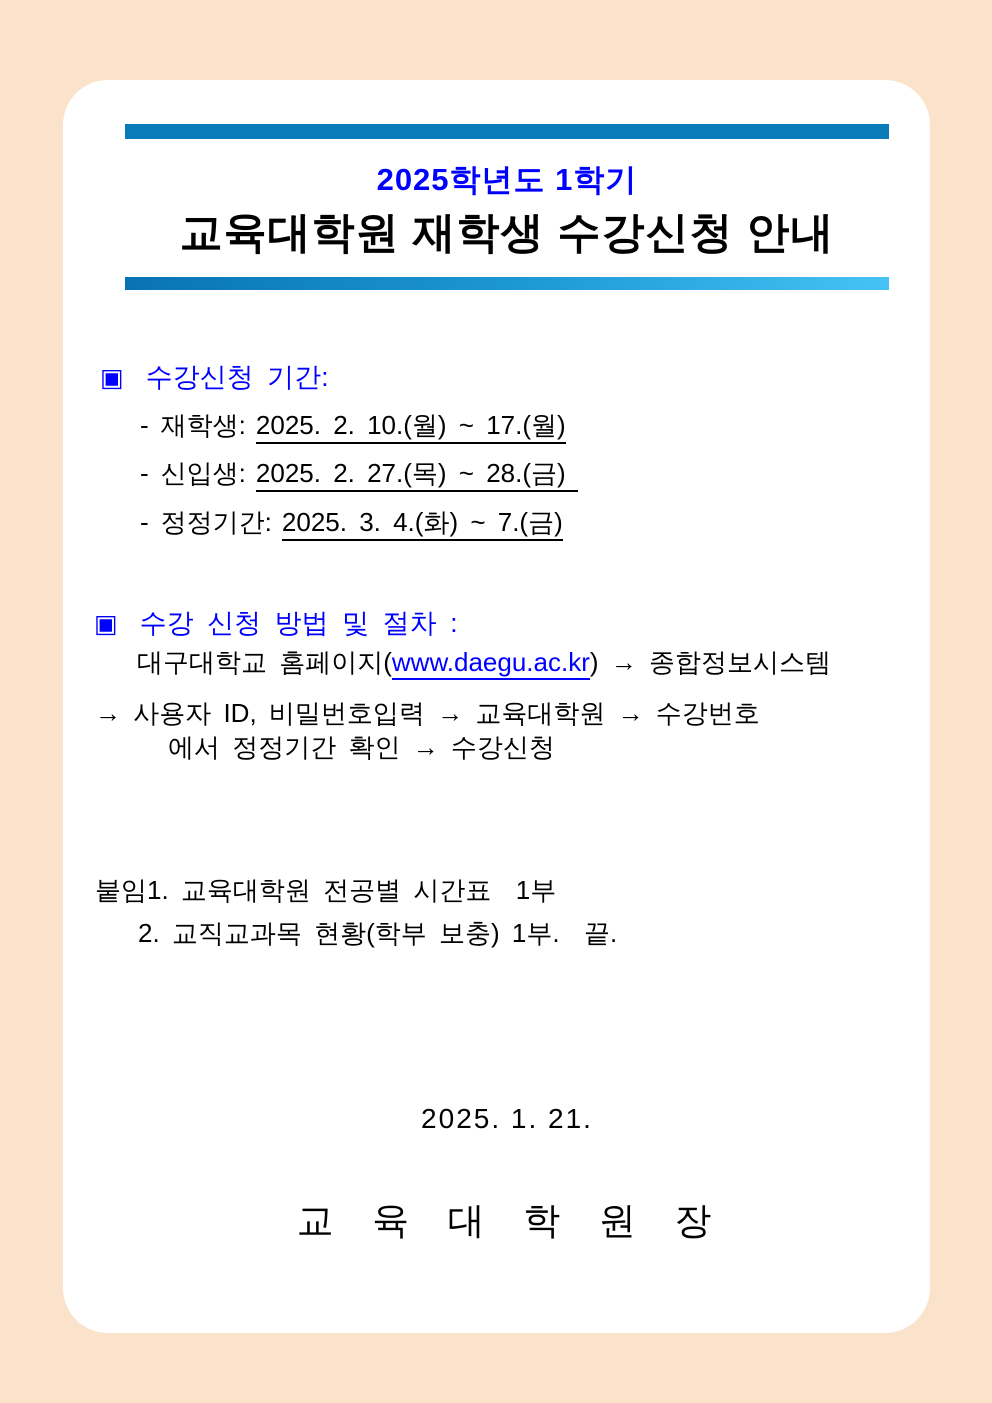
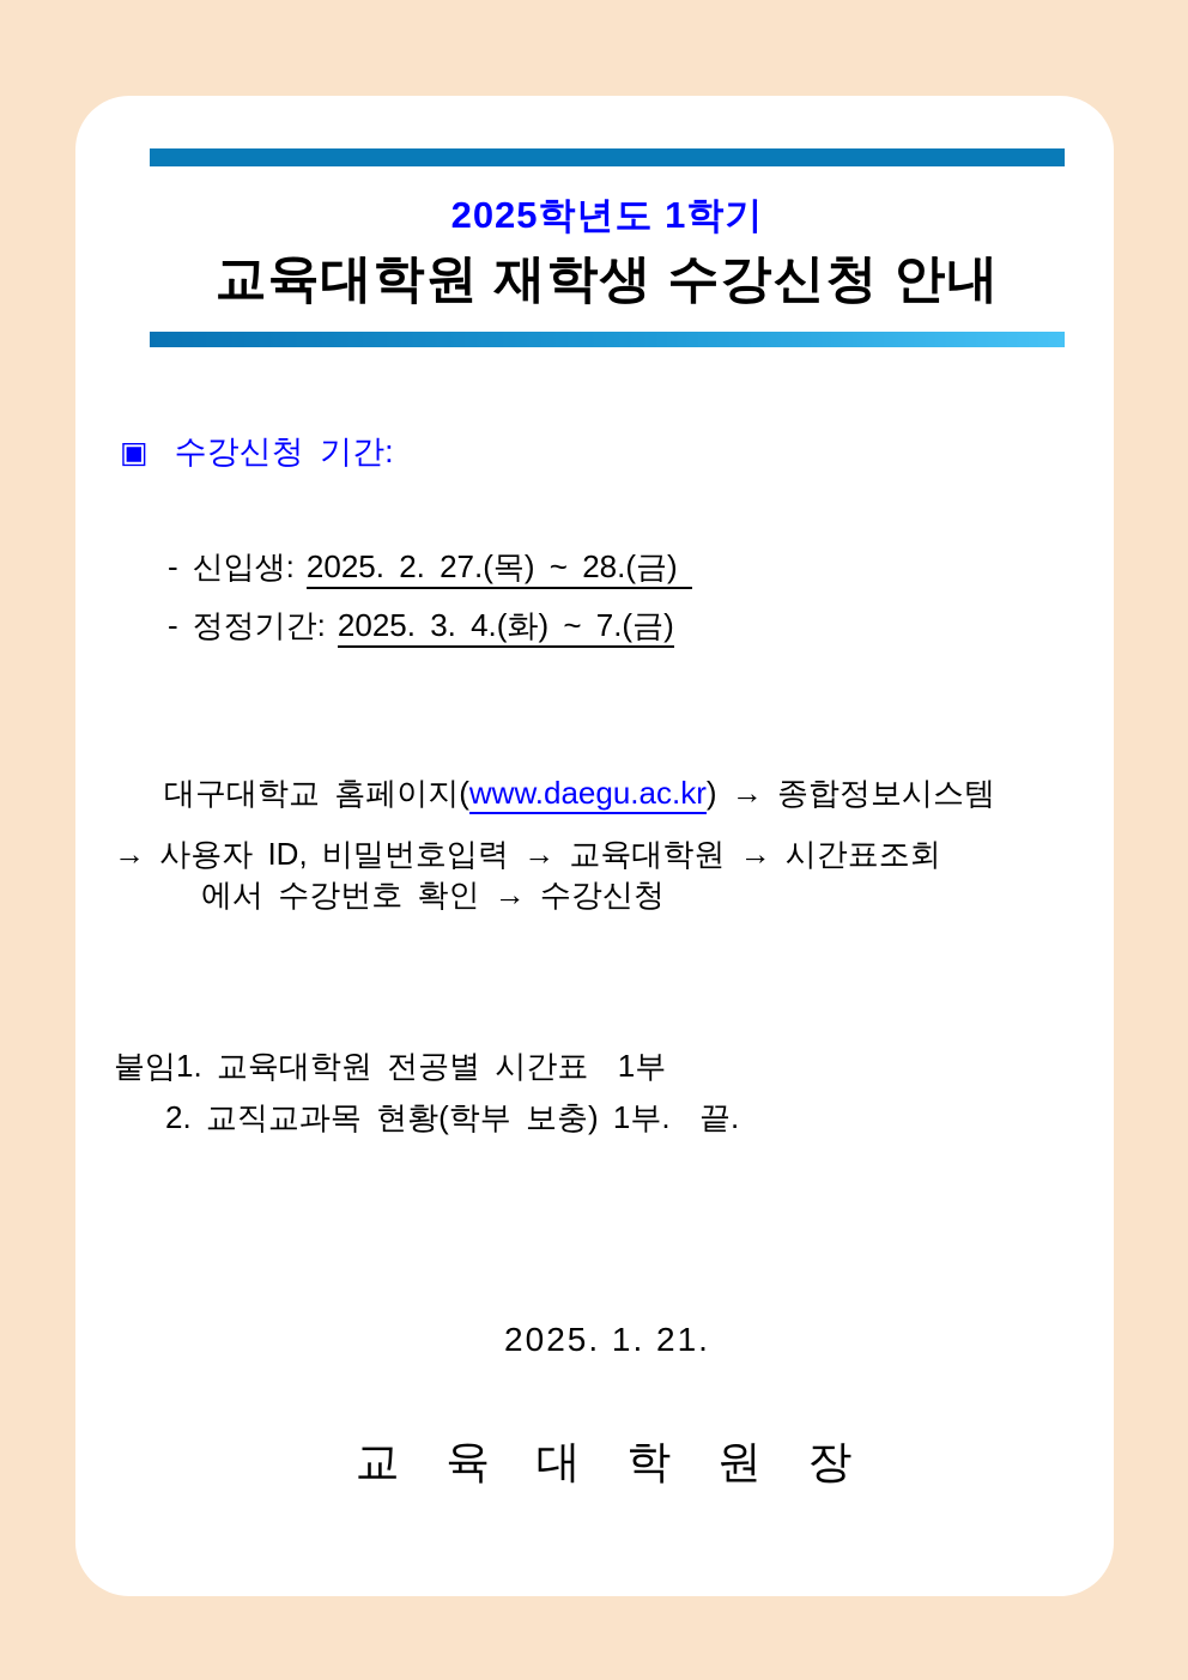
  2025학년도 1학기
  교육대학원 재학생 수강신청 안내
  ▣ 수강신청 기간:
- - 재학생: 2025. 2. 10.(월) ~ 17.(월)
  - 신입생: 2025. 2. 27.(목) ~ 28.(금)
  - 정정기간: 2025. 3. 4.(화) ~ 7.(금)
- ▣ 수강 신청 방법 및 절차 :
  대구대학교 홈페이지(www.daegu.ac.kr) → 종합정보시스템
- → 사용자 ID, 비밀번호입력 → 교육대학원 → 수강번호
+ → 사용자 ID, 비밀번호입력 → 교육대학원 → 시간표조회
- 에서 정정기간 확인 → 수강신청
+ 에서 수강번호 확인 → 수강신청
  붙임1. 교육대학원 전공별 시간표 1부
  2. 교직교과목 현황(학부 보충) 1부. 끝.
  2025. 1. 21.
  교 육 대 학 원 장
